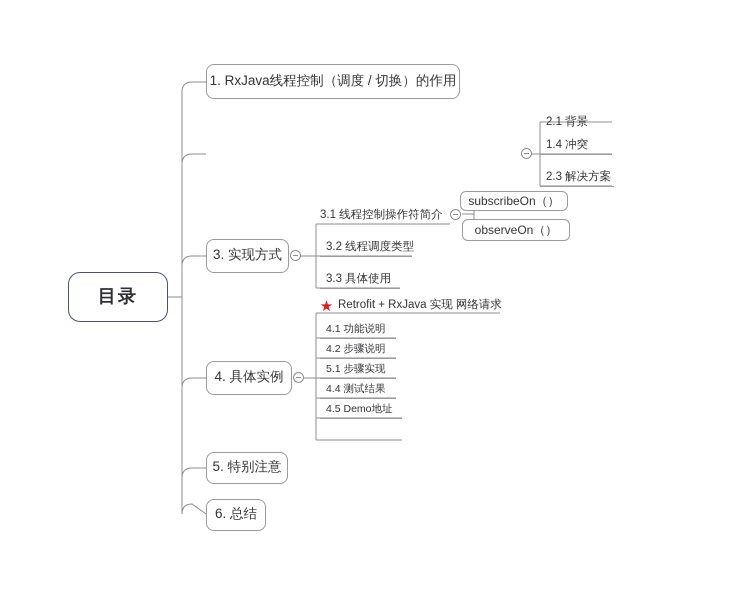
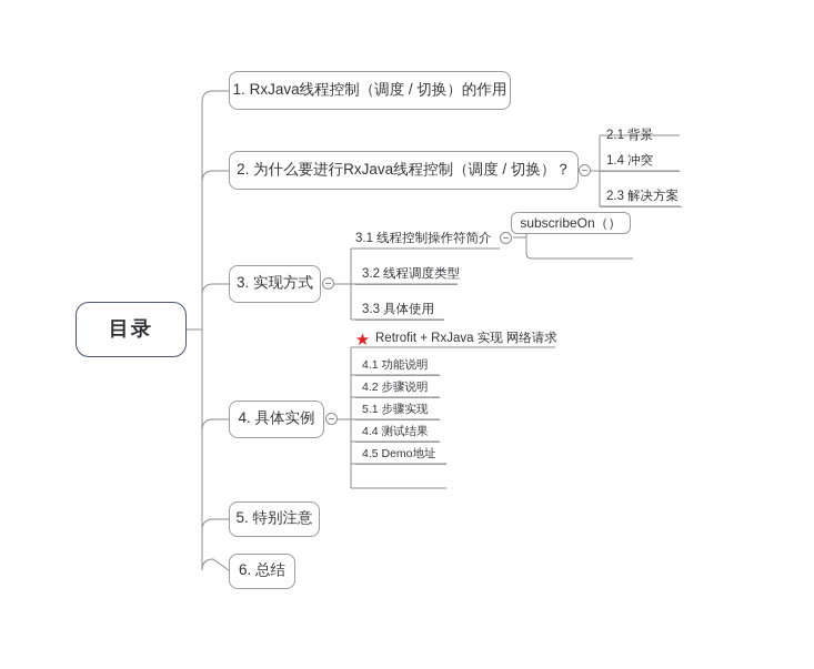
  目录
  1. RxJava线程控制（调度 / 切换）的作用
+ 2. 为什么要进行RxJava线程控制（调度 / 切换）？
  2.1 背景
  1.4 冲突
  2.3 解决方案
  3. 实现方式
  3.1 线程控制操作符简介
  3.2 线程调度类型
  3.3 具体使用
  subscribeOn（）
- observeOn（）
  4. 具体实例
  ★
  Retrofit + RxJava 实现 网络请求
  4.1 功能说明
  4.2 步骤说明
  5.1 步骤实现
  4.4 测试结果
  4.5 Demo地址
  5. 特别注意
  6. 总结
